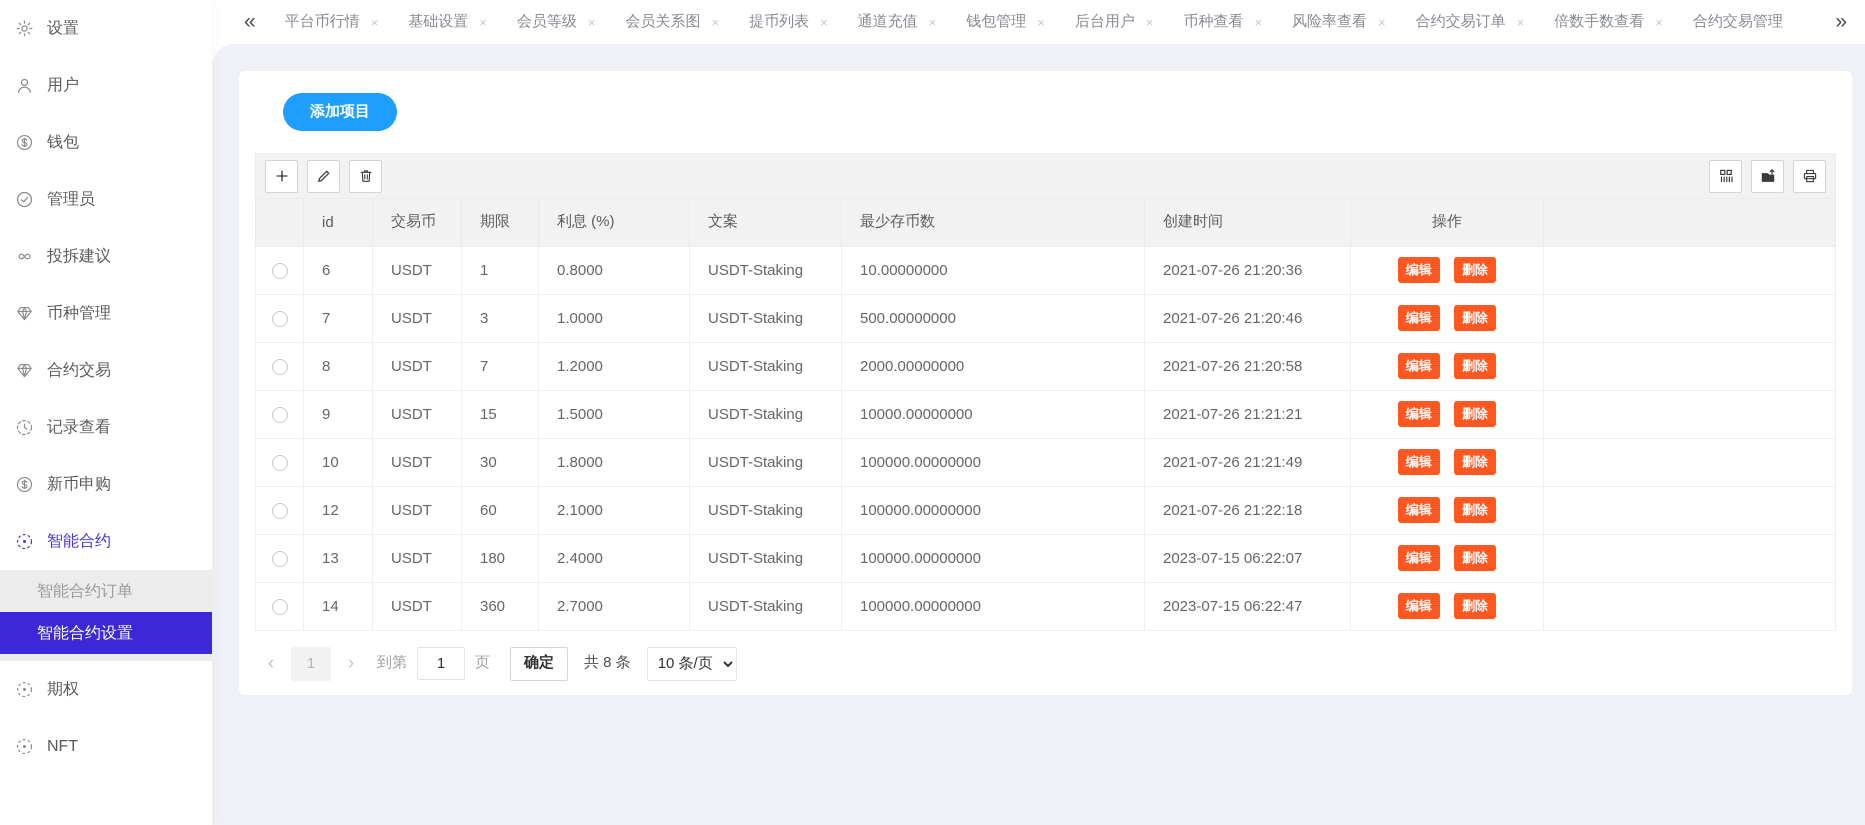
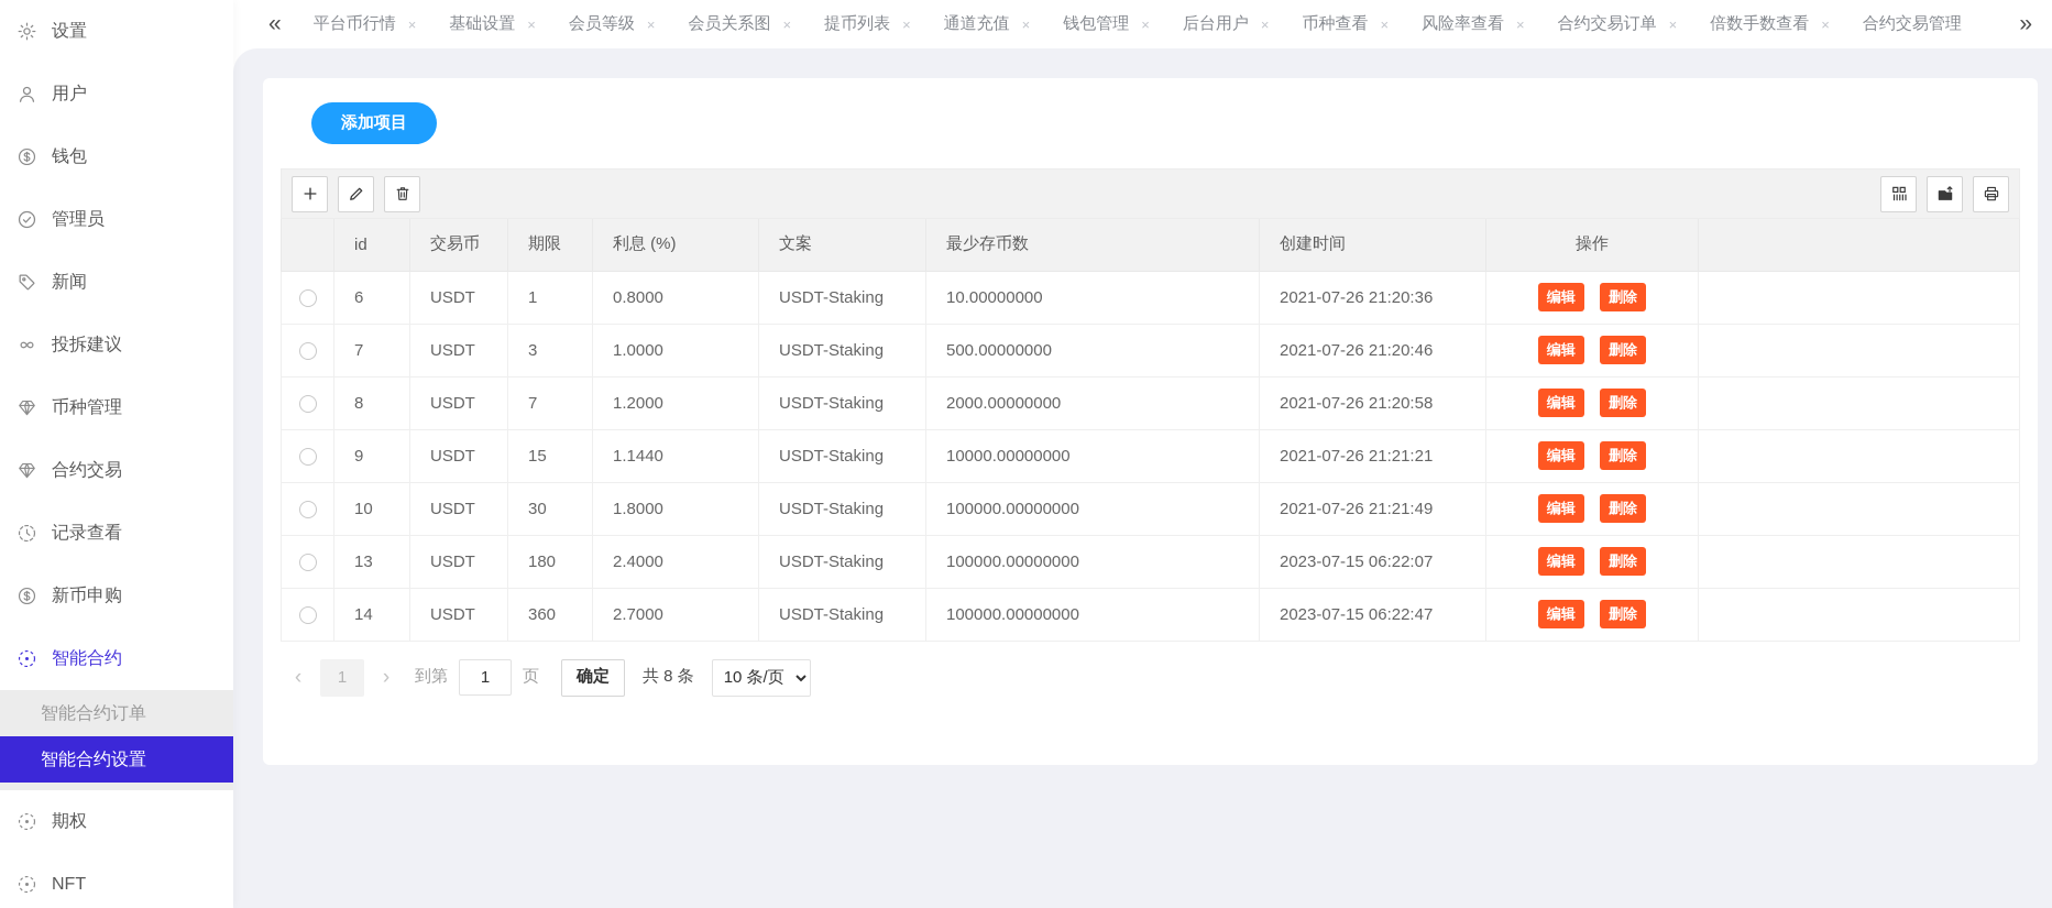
  设置
  用户
  钱包
  管理员
+ 新闻
  投拆建议
  币种管理
  合约交易
  记录查看
  新币申购
  智能合约
  智能合约订单
  智能合约设置
  期权
  NFT
  «
  平台币行情
  ×
  基础设置
  ×
  会员等级
  ×
  会员关系图
  ×
  提币列表
  ×
  通道充值
  ×
  钱包管理
  ×
  后台用户
  ×
  币种查看
  ×
  风险率查看
  ×
  合约交易订单
  ×
  倍数手数查看
  ×
  合约交易管理
  »
  添加项目
  	id	交易币	期限	利息 (%)	文案	最少存币数	创建时间	操作
  	6	USDT	1	0.8000	USDT-Staking	10.00000000	2021-07-26 21:20:36	编辑 删除
  	7	USDT	3	1.0000	USDT-Staking	500.00000000	2021-07-26 21:20:46	编辑 删除
  	8	USDT	7	1.2000	USDT-Staking	2000.00000000	2021-07-26 21:20:58	编辑 删除
- 	9	USDT	15	1.5000	USDT-Staking	10000.00000000	2021-07-26 21:21:21	编辑 删除
+ 	9	USDT	15	1.1440	USDT-Staking	10000.00000000	2021-07-26 21:21:21	编辑 删除
  	10	USDT	30	1.8000	USDT-Staking	100000.00000000	2021-07-26 21:21:49	编辑 删除
- 	12	USDT	60	2.1000	USDT-Staking	100000.00000000	2021-07-26 21:22:18	编辑 删除
  	13	USDT	180	2.4000	USDT-Staking	100000.00000000	2023-07-15 06:22:07	编辑 删除
  	14	USDT	360	2.7000	USDT-Staking	100000.00000000	2023-07-15 06:22:47	编辑 删除
  ‹
  1
  ›
  到第
  1
  页
  确定
  共 8 条
  10 条/页
